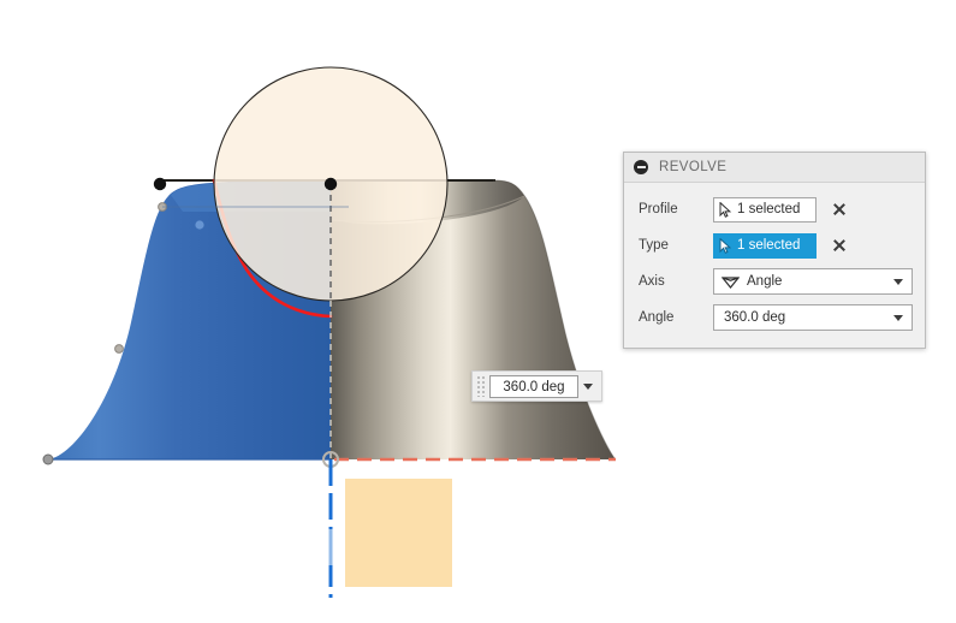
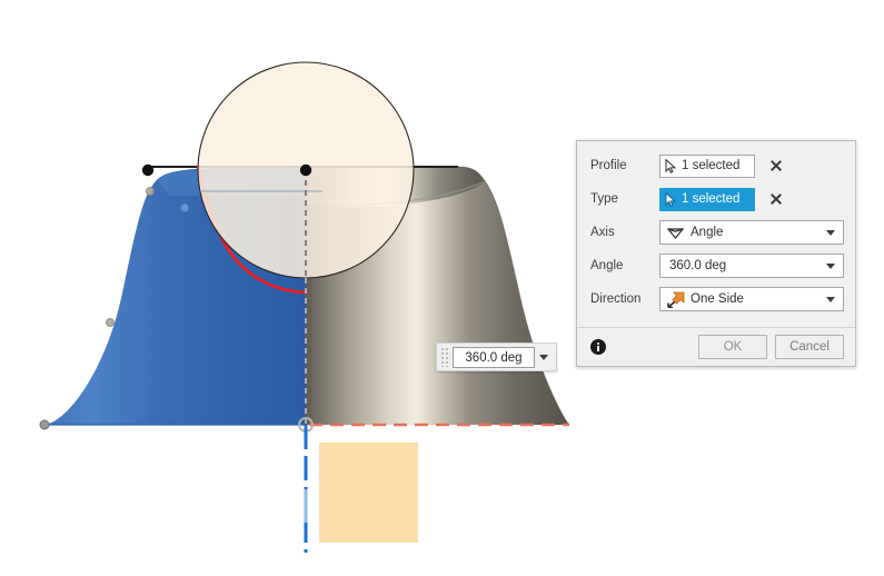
  360.0 deg
- REVOLVE
  Profile
  1 selected
  Type
  1 selected
  Axis
  Angle
  Angle
  360.0 deg
+ Direction
+ One Side
+ OK
+ Cancel
